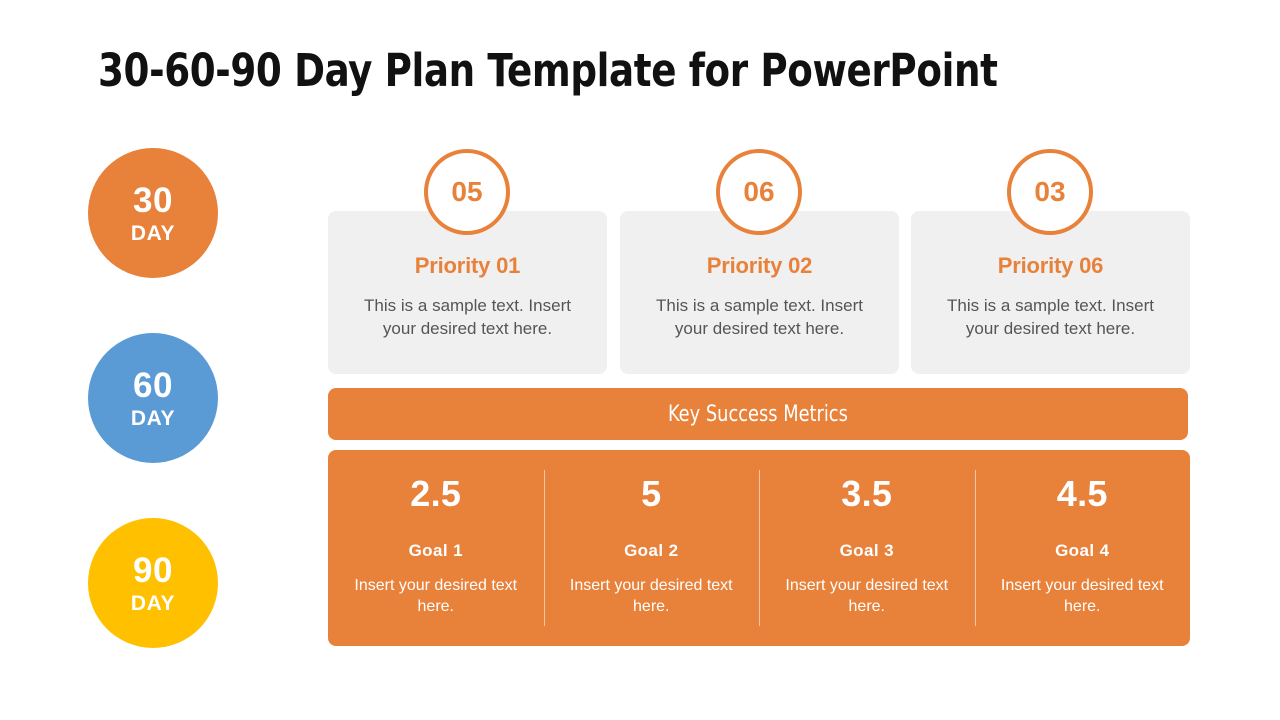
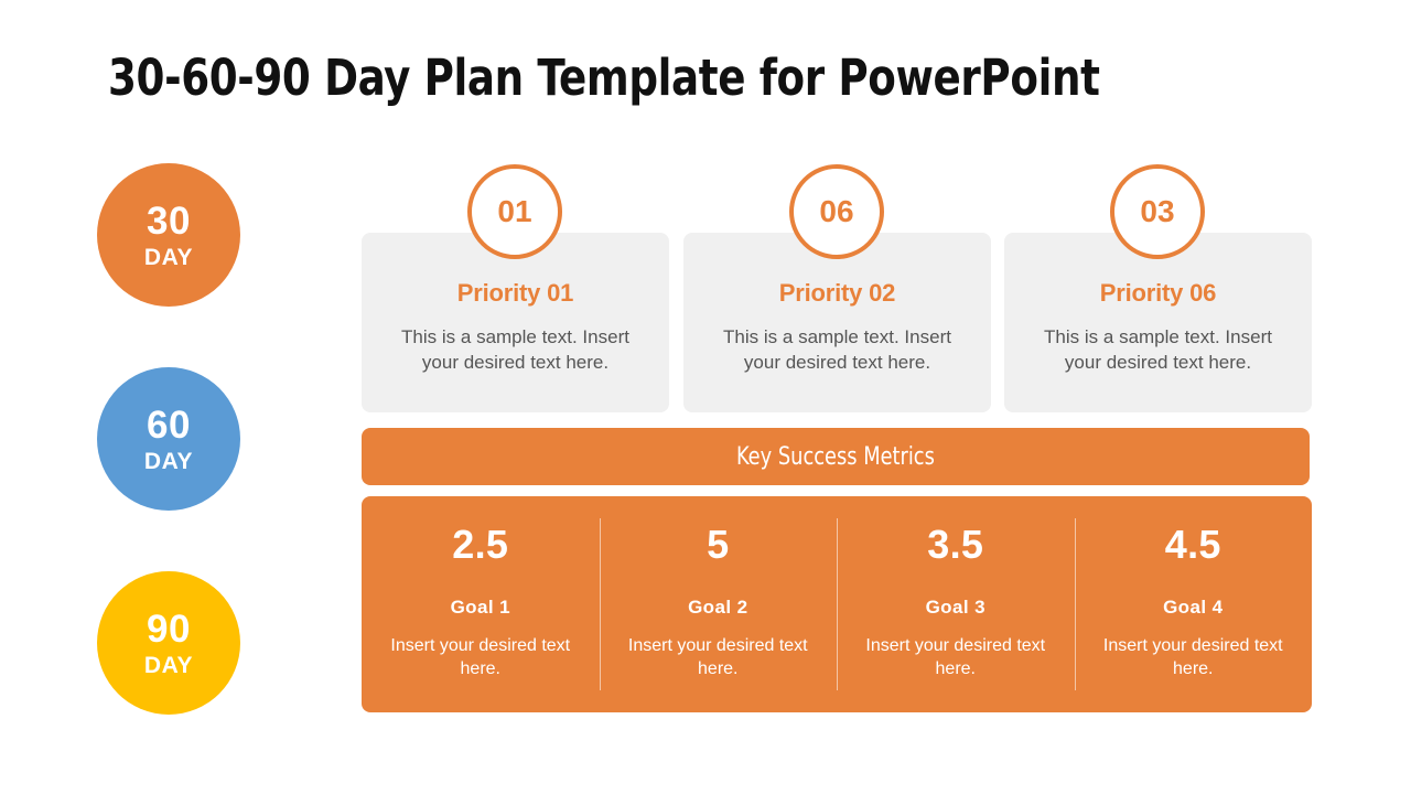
  30-60-90 Day Plan Template for PowerPoint
  30
  DAY
  60
  DAY
  90
  DAY
  Priority 01
  This is a sample text. Insert your desired text here.
  Priority 02
  This is a sample text. Insert your desired text here.
  Priority 06
  This is a sample text. Insert your desired text here.
- 05
+ 01
  06
  03
  Key Success Metrics
  2.5
  Goal 1
  Insert your desired text here.
  5
  Goal 2
  Insert your desired text here.
  3.5
  Goal 3
  Insert your desired text here.
  4.5
  Goal 4
  Insert your desired text here.
